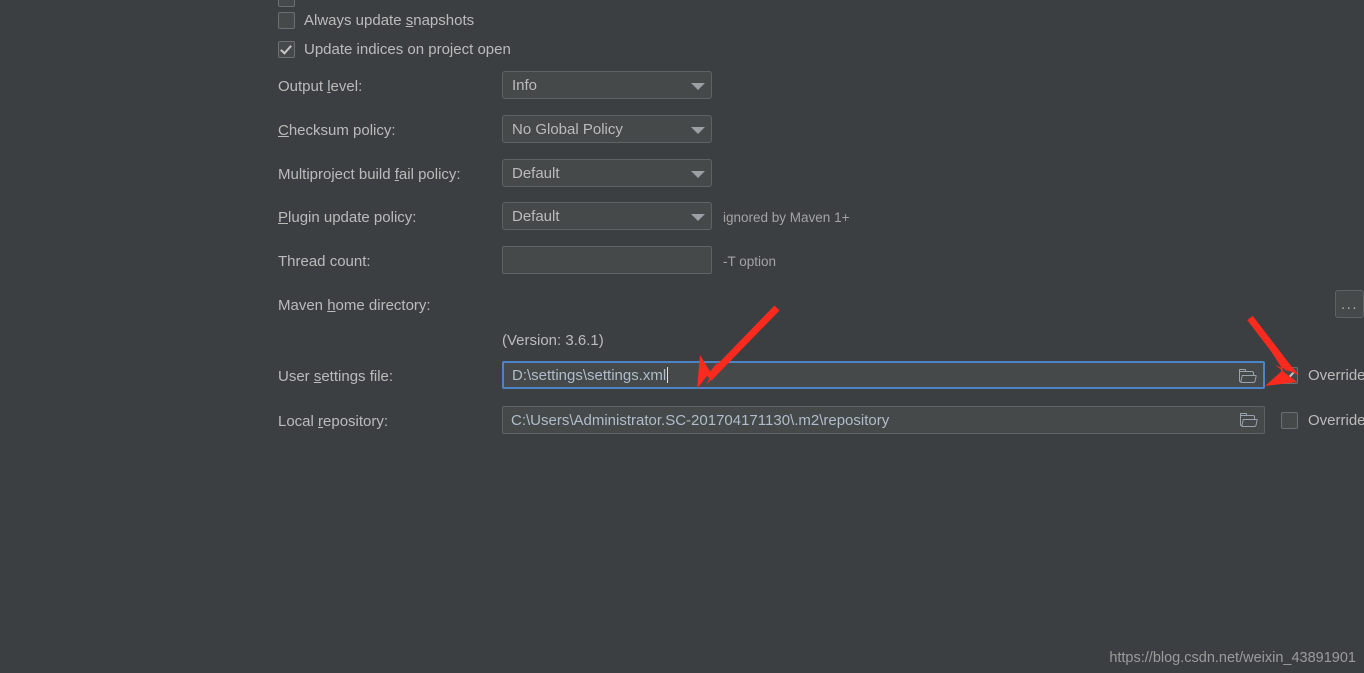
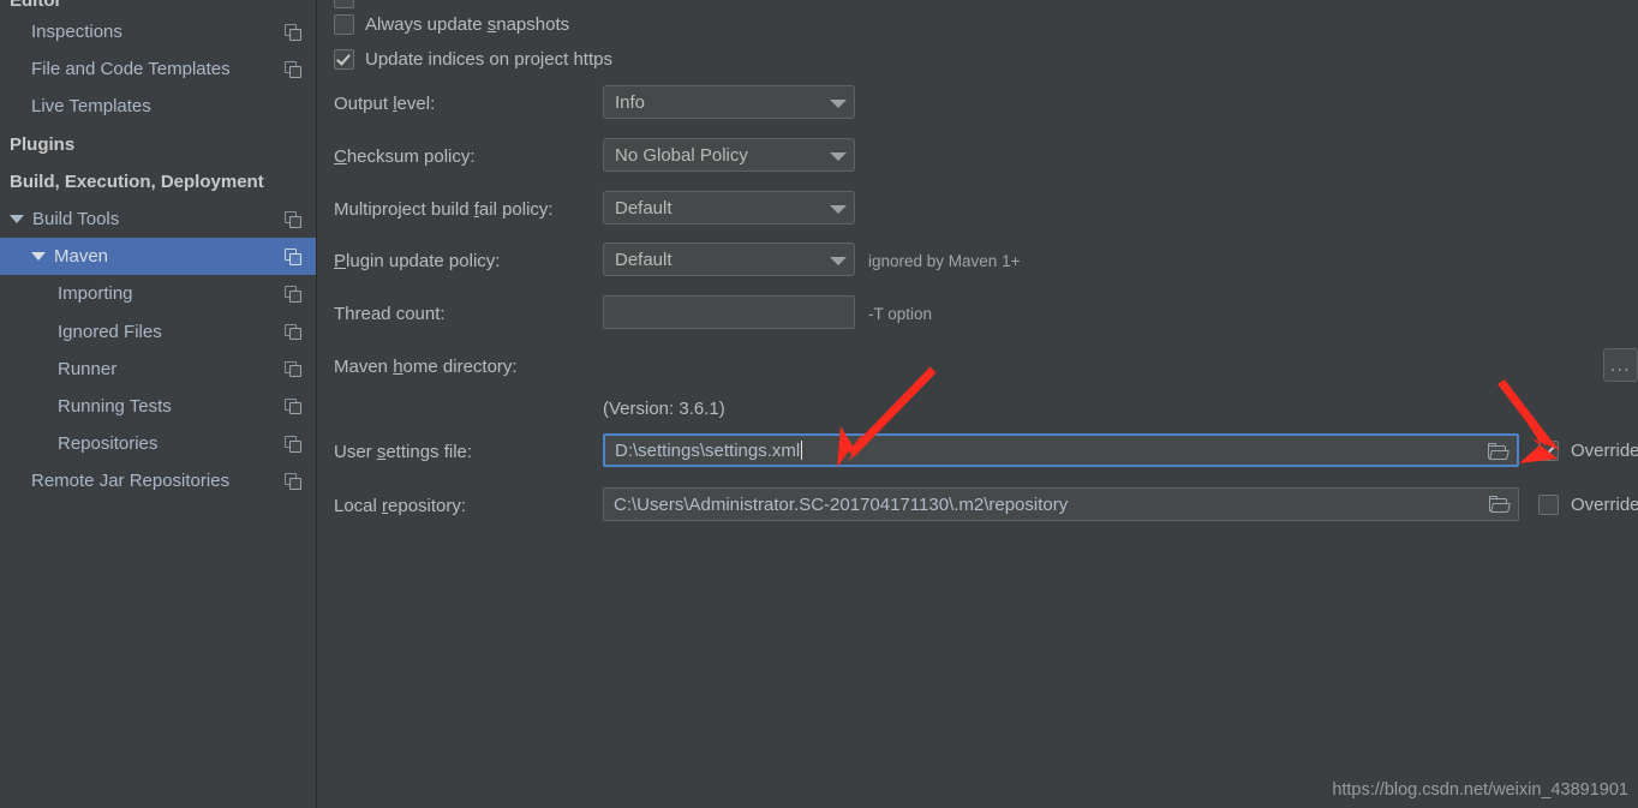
+ Editor
+ Inspections
+ File and Code Templates
+ Live Templates
+ Plugins
+ Build, Execution, Deployment
+ Build Tools
+ Maven
+ Importing
+ Ignored Files
+ Runner
+ Running Tests
+ Repositories
+ Remote Jar Repositories
  Always update snapshots
- Update indices on project open
+ Update indices on project https
  Output level:
  Info
  Checksum policy:
  No Global Policy
  Multiproject build fail policy:
  Default
  Plugin update policy:
  Default
  ignored by Maven 1+
  Thread count:
  -T option
  Maven home directory:
  ...
  (Version: 3.6.1)
  User settings file:
  D:\settings\settings.xml
  Override
  Local repository:
  C:\Users\Administrator.SC-201704171130\.m2\repository
  Override
  https://blog.csdn.net/weixin_43891901
